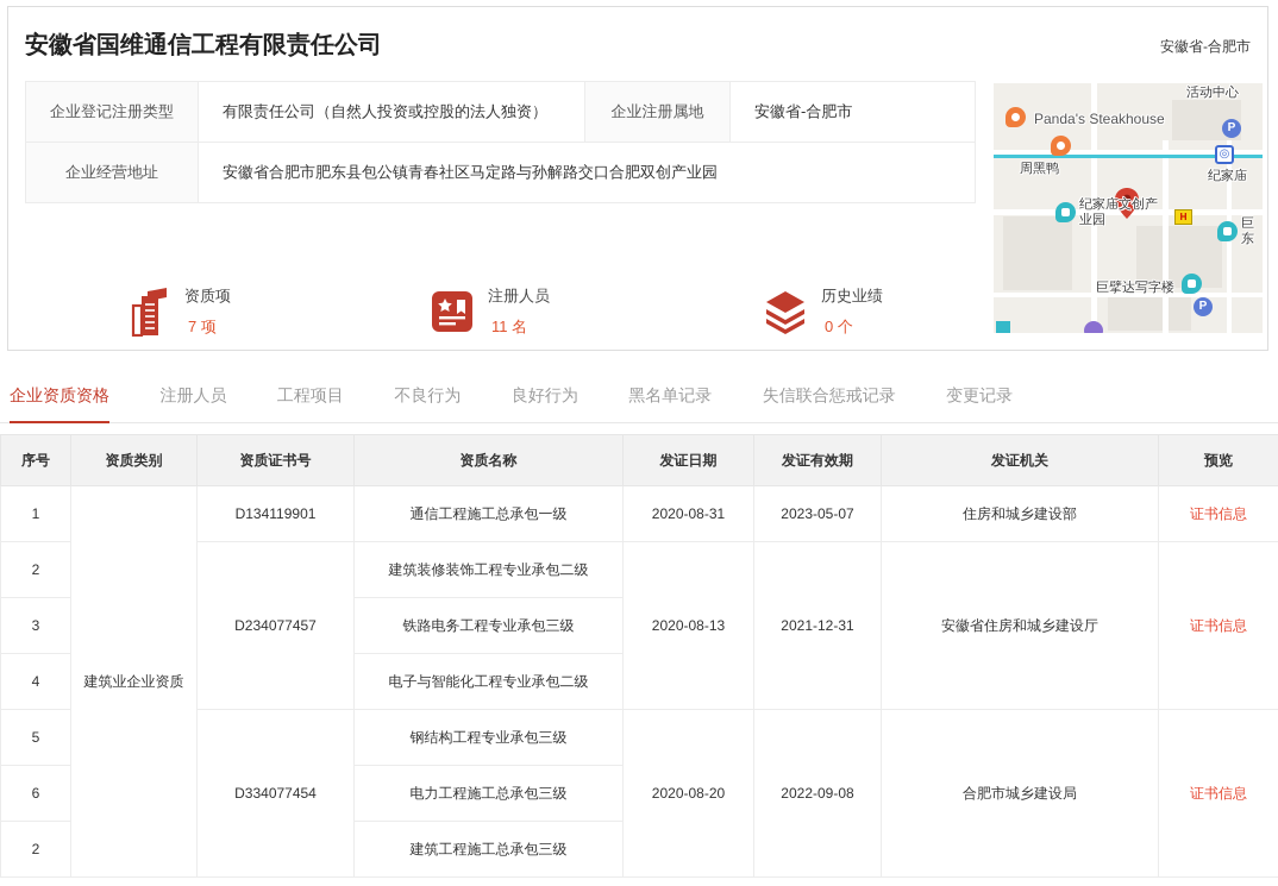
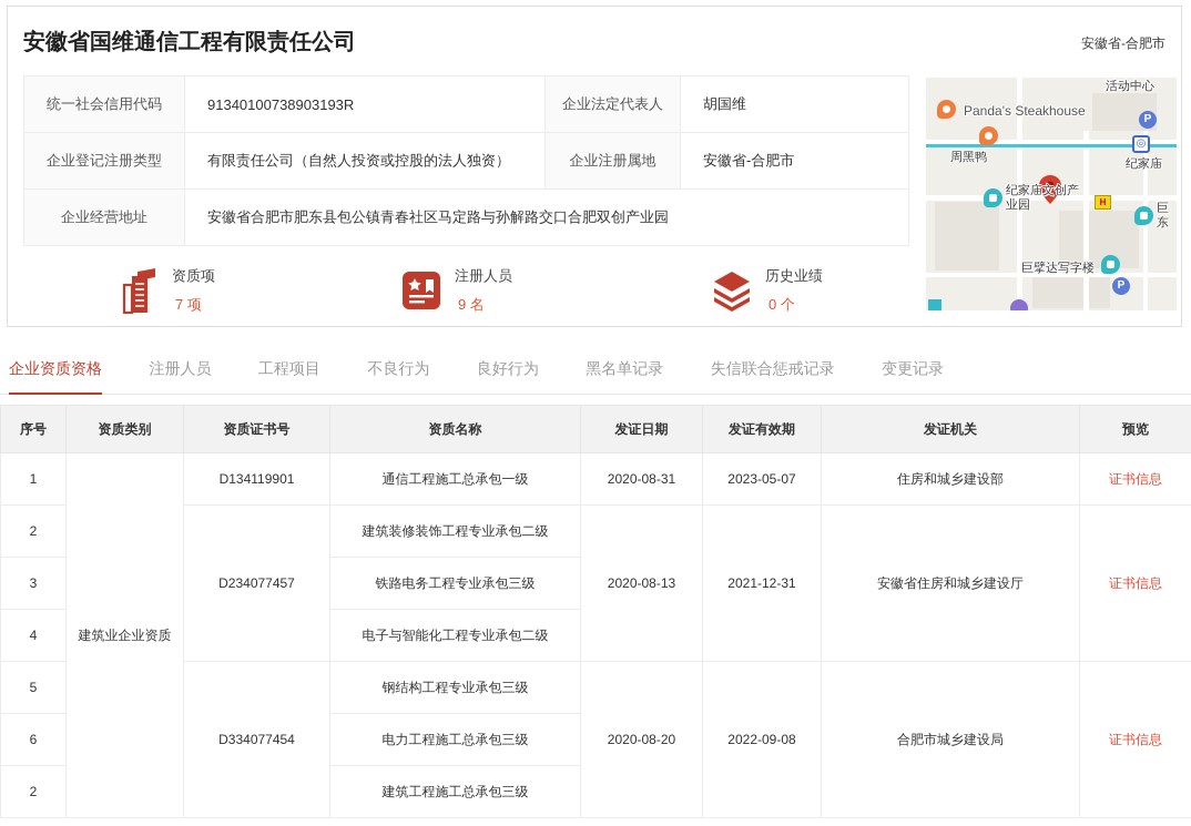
  安徽省国维通信工程有限责任公司
  安徽省-合肥市
+ 统一社会信用代码	91340100738903193R	企业法定代表人	胡国维
  企业登记注册类型	有限责任公司（自然人投资或控股的法人独资）	企业注册属地	安徽省-合肥市
  企业经营地址	安徽省合肥市肥东县包公镇青春社区马定路与孙解路交口合肥双创产业园
  资质项
  7 项
  注册人员
- 11 名
+ 9 名
  历史业绩
  0 个
  活动中心
  Panda's Steakhouse
  周黑鸭
  P
  ◎
  纪家庙
  纪家庙文创产业园
  H
  巨东
  巨擘达写字楼
  P
  企业资质资格 注册人员 工程项目 不良行为 良好行为 黑名单记录 失信联合惩戒记录 变更记录
  序号	资质类别	资质证书号	资质名称	发证日期	发证有效期	发证机关	预览
  1	建筑业企业资质	D134119901	通信工程施工总承包一级	2020-08-31	2023-05-07	住房和城乡建设部	证书信息
  2	D234077457	建筑装修装饰工程专业承包二级	2020-08-13	2021-12-31	安徽省住房和城乡建设厅	证书信息
  3	铁路电务工程专业承包三级
  4	电子与智能化工程专业承包二级
  5	D334077454	钢结构工程专业承包三级	2020-08-20	2022-09-08	合肥市城乡建设局	证书信息
  6	电力工程施工总承包三级
  2	建筑工程施工总承包三级
